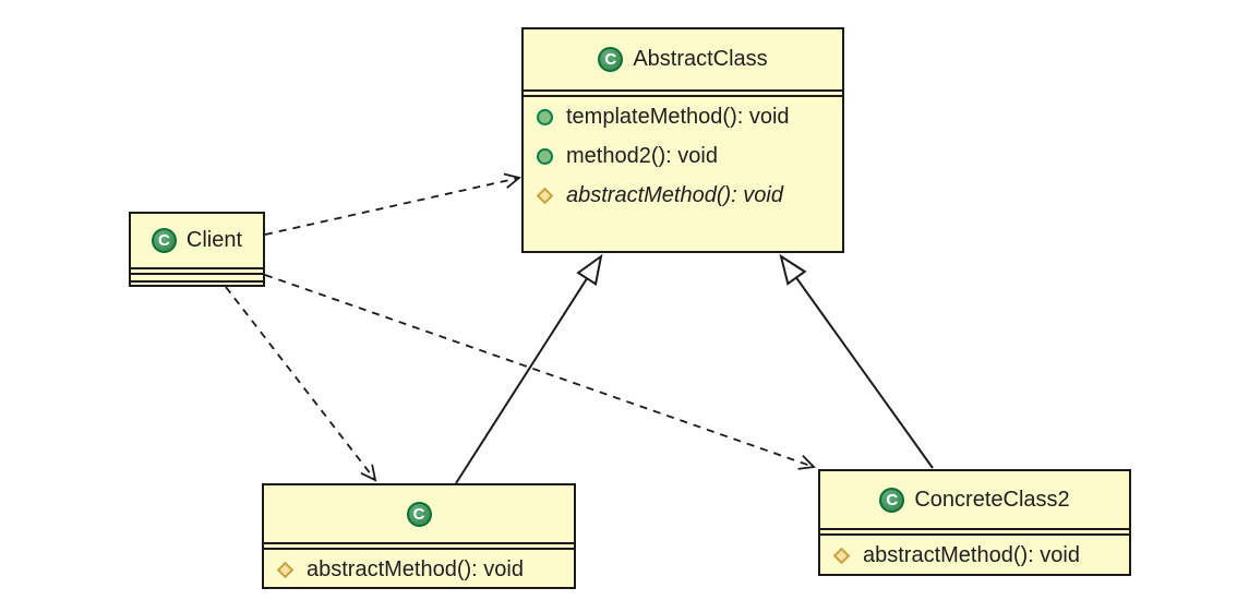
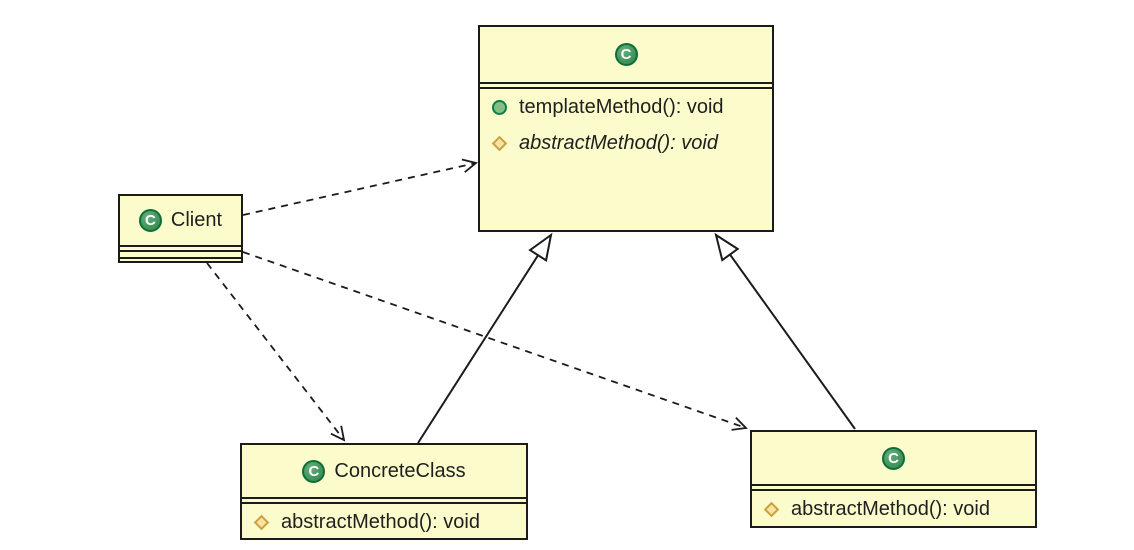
  C
- AbstractClass
  templateMethod(): void
- method2(): void
  abstractMethod(): void
  C
  Client
  C
+ ConcreteClass
  abstractMethod(): void
  C
- ConcreteClass2
  abstractMethod(): void
